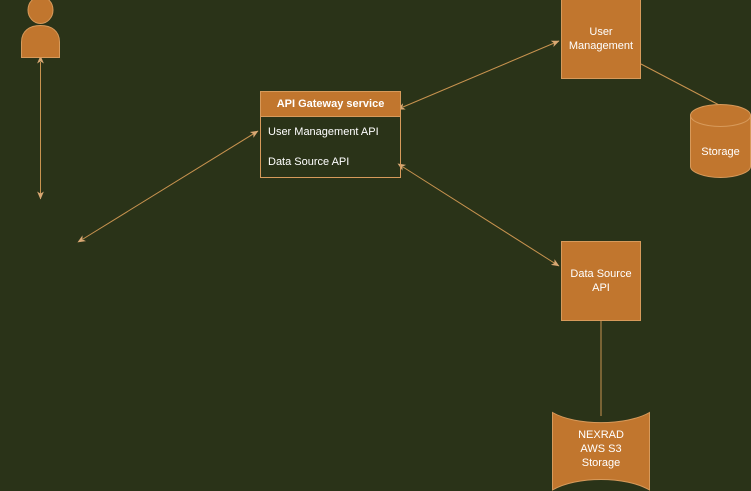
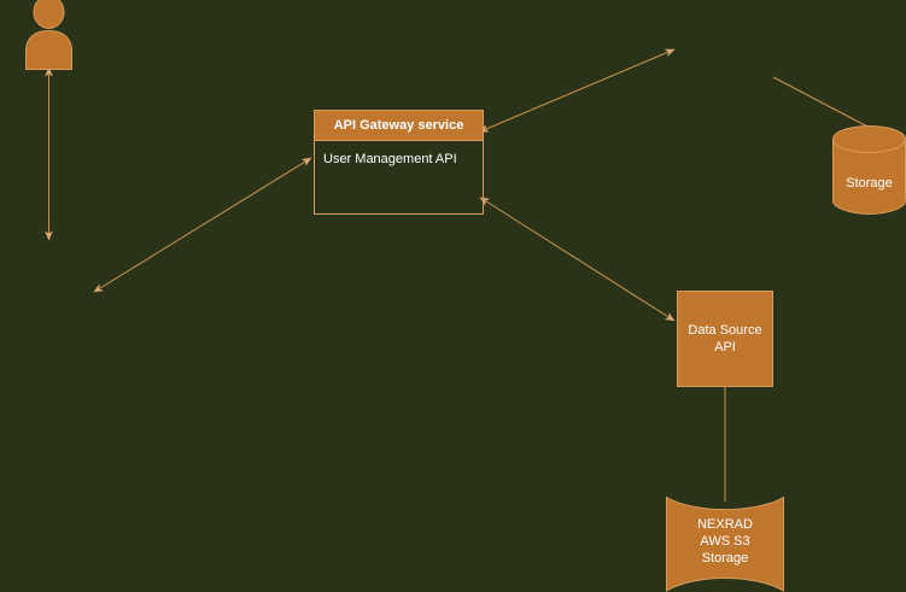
  API Gateway service
  User Management API
- Data Source API
- User
- Management
  Data Source
  API
  Storage
  NEXRAD
  AWS S3
  Storage
